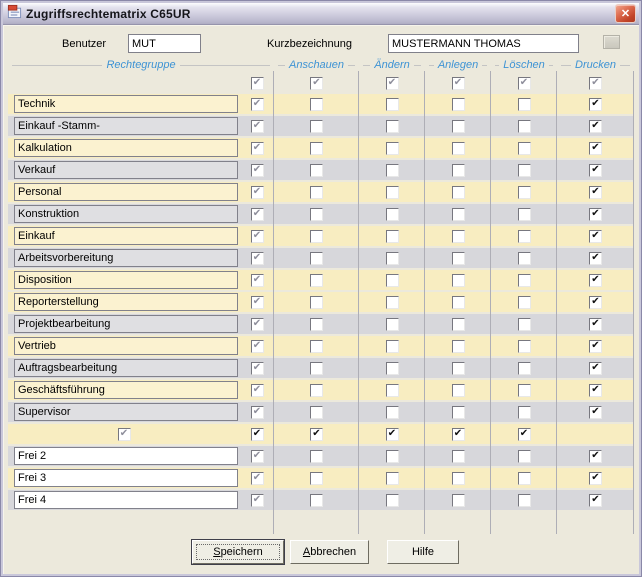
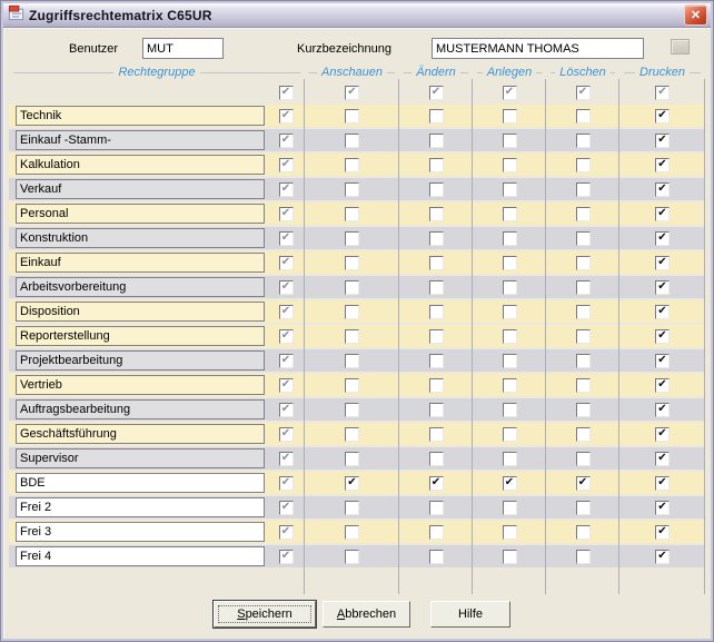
  Zugriffsrechtematrix C65UR
  ✕
  Benutzer
  MUT
  Kurzbezeichnung
  MUSTERMANN THOMAS
  Rechtegruppe
  Anschauen
  Ändern
  Anlegen
  Löschen
  Drucken
  Technik
  Einkauf -Stamm-
  Kalkulation
  Verkauf
  Personal
  Konstruktion
  Einkauf
  Arbeitsvorbereitung
  Disposition
  Reporterstellung
  Projektbearbeitung
  Vertrieb
  Auftragsbearbeitung
  Geschäftsführung
  Supervisor
+ BDE
  Frei 2
  Frei 3
  Frei 4
  Speichern
  Abbrechen
  Hilfe
